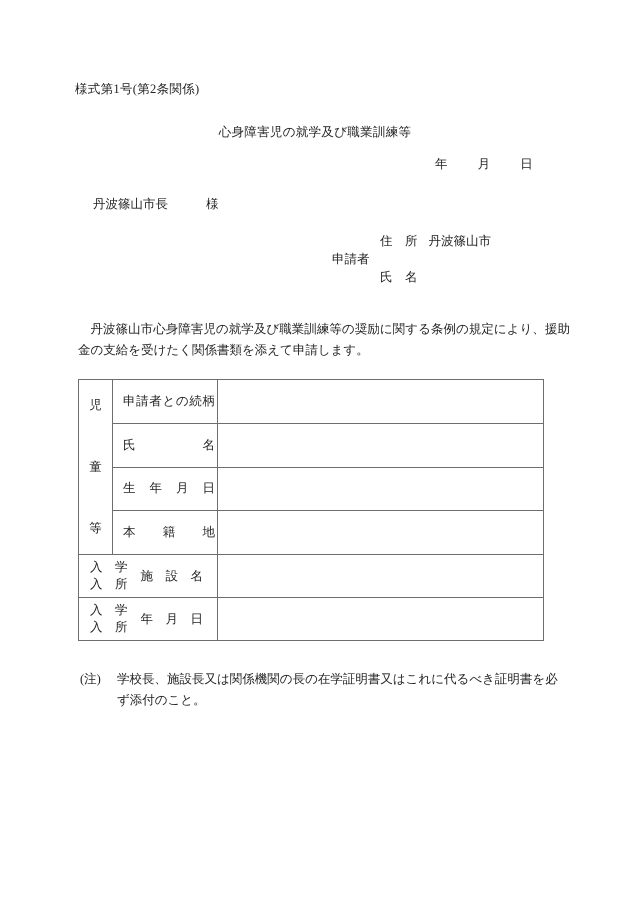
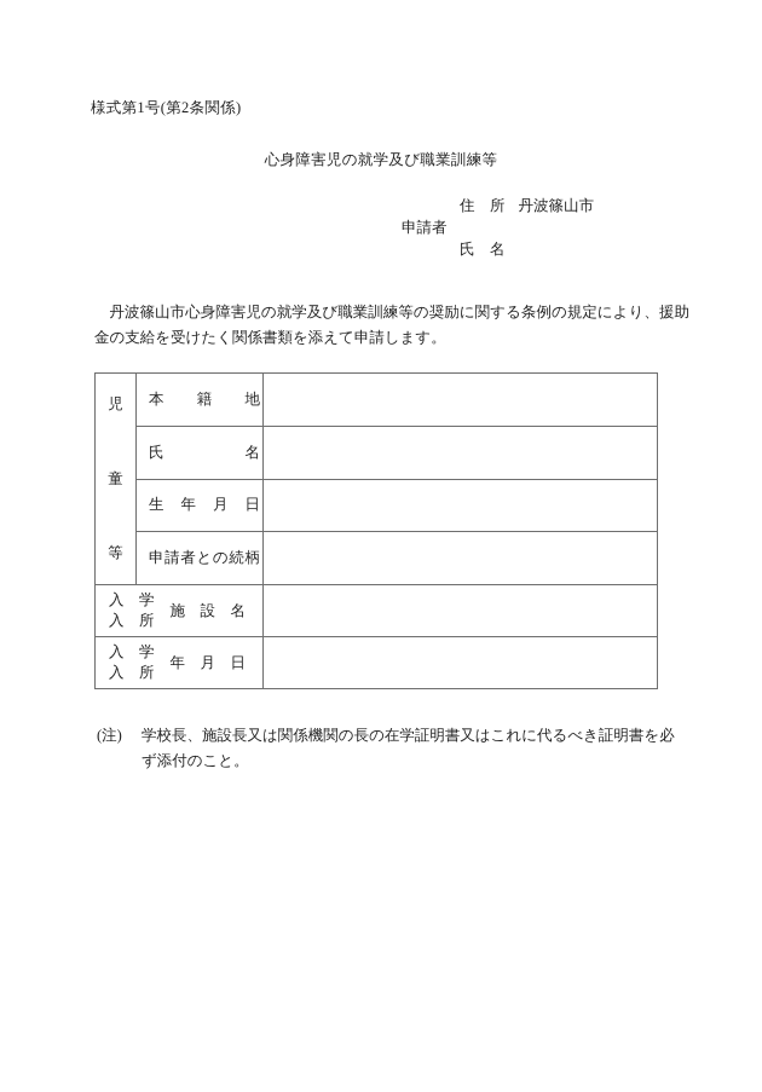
  様式第1号(第2条関係)
  心身障害児の就学及び職業訓練等
- 年 月 日
- 丹波篠山市長 様
  住 所 丹波篠山市
  申請者
  氏 名
  丹波篠山市心身障害児の就学及び職業訓練等の奨励に関する条例の規定により、援助金の支給を受けたく関係書類を添えて申請します。
- 児 童 等	申請者との続柄
+ 児 童 等	本籍地
  氏名
  生年月日
- 本籍地
+ 申請者との続柄
  入 学 入 所 施 設 名
  入 学 入 所 年 月 日
  (注)
  学校長、施設長又は関係機関の長の在学証明書又はこれに代るべき証明書を必ず添付のこと。
